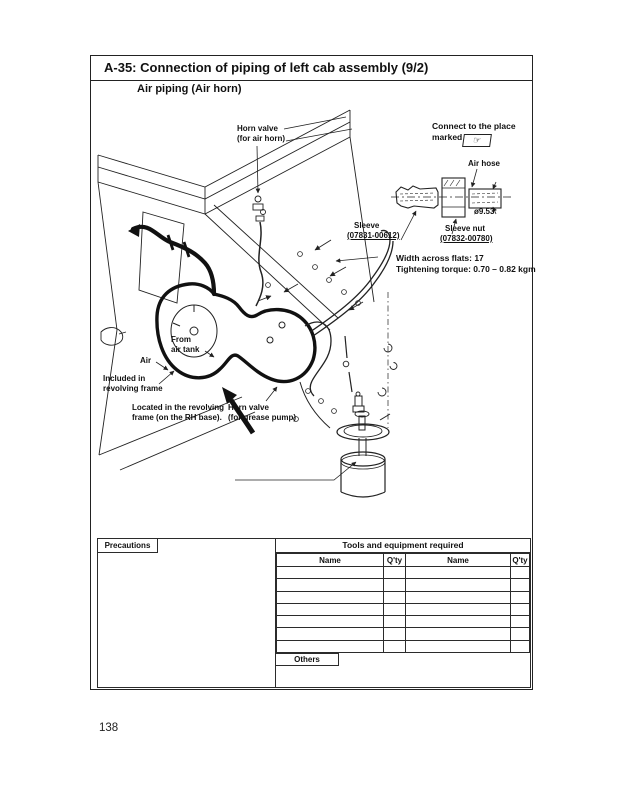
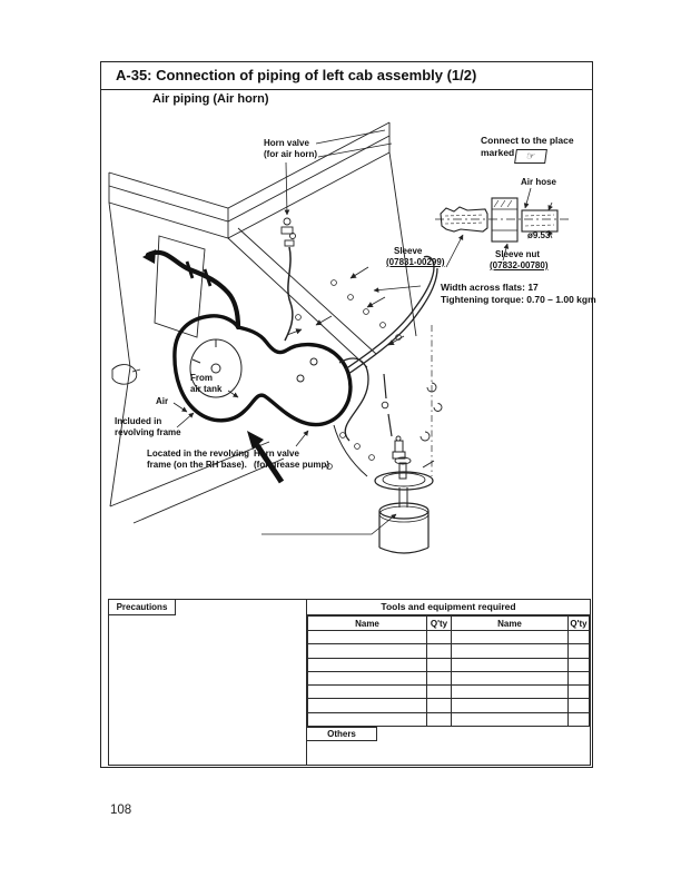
- A-35: Connection of piping of left cab assembly (9/2)
+ A-35: Connection of piping of left cab assembly (1/2)
  Air piping (Air horn)
  Horn valve
  (for air horn)
  Connect to the place
  marked
  Air hose
  Sleeve
- (07831-00612)
+ (07831-00299)
  Sleeve nut
  (07832-00780)
  ø9.53
  Width across flats: 17
- Tightening torque: 0.70 – 0.82 kgm
+ Tightening torque: 0.70 – 1.00 kgm
  From
  air tank
  Air
  Included in
  revolving frame
  Located in the revolving
  frame (on the RH base).
  Horn valve
  (for grease pump)
  Precautions
  Tools and equipment required
  Name	Q'ty	Name	Q'ty
  Others
- 138
+ 108
